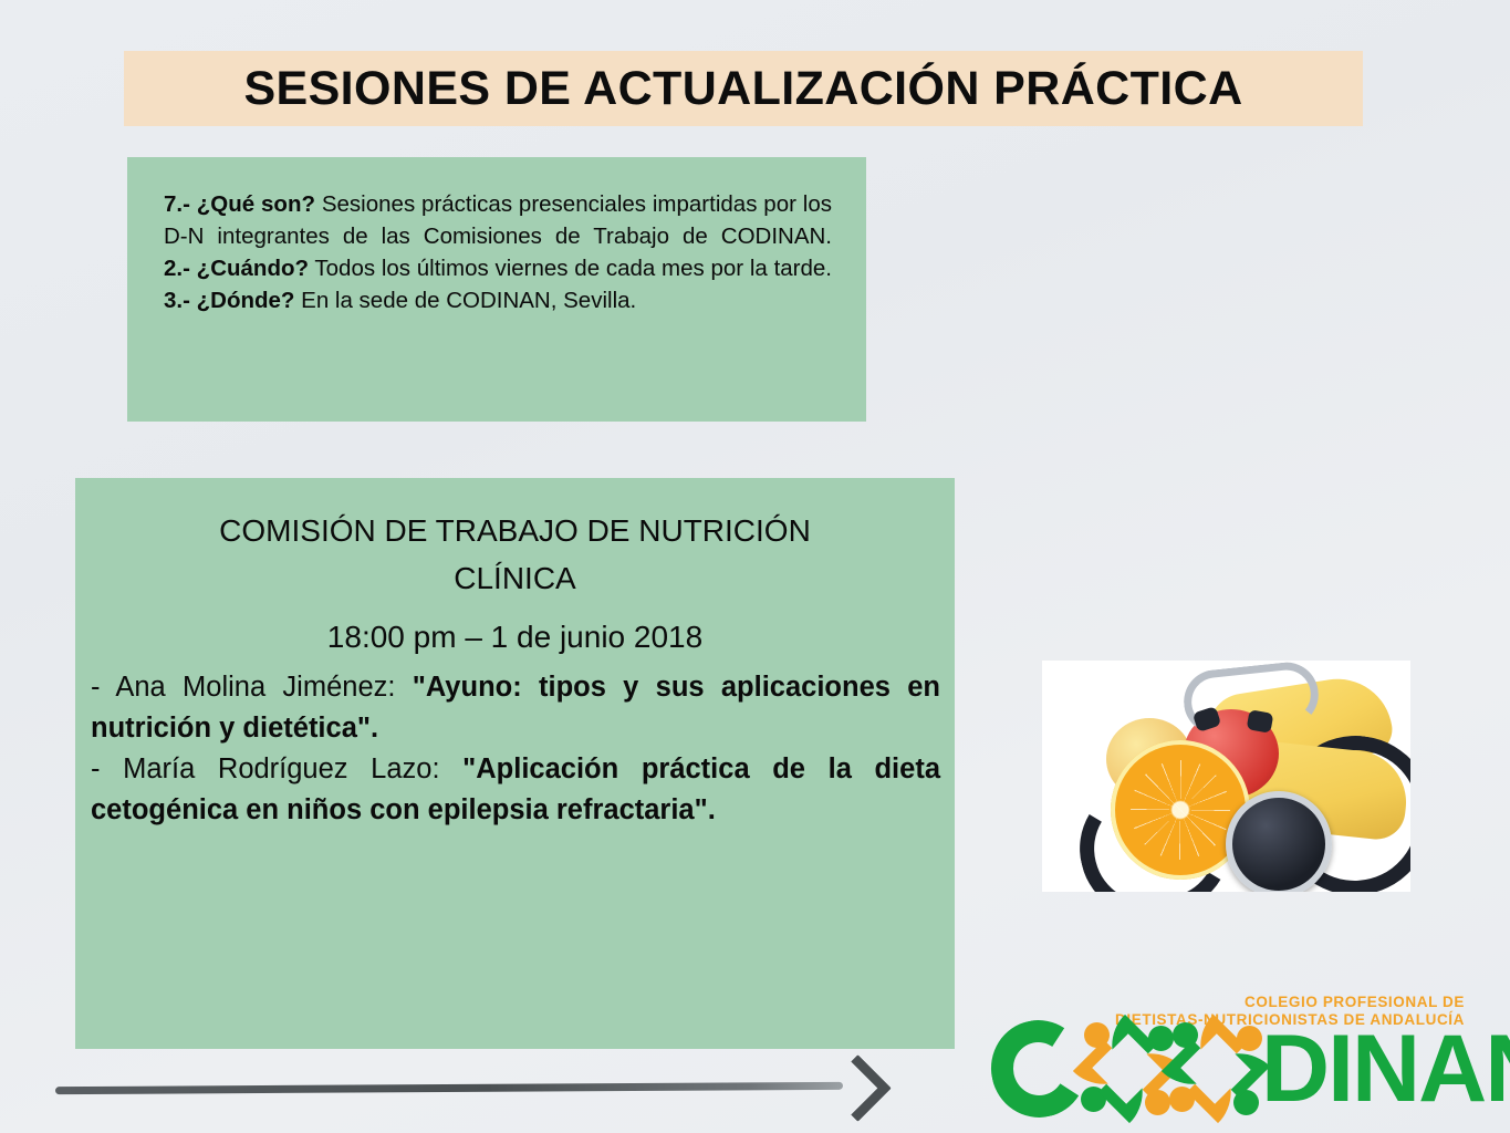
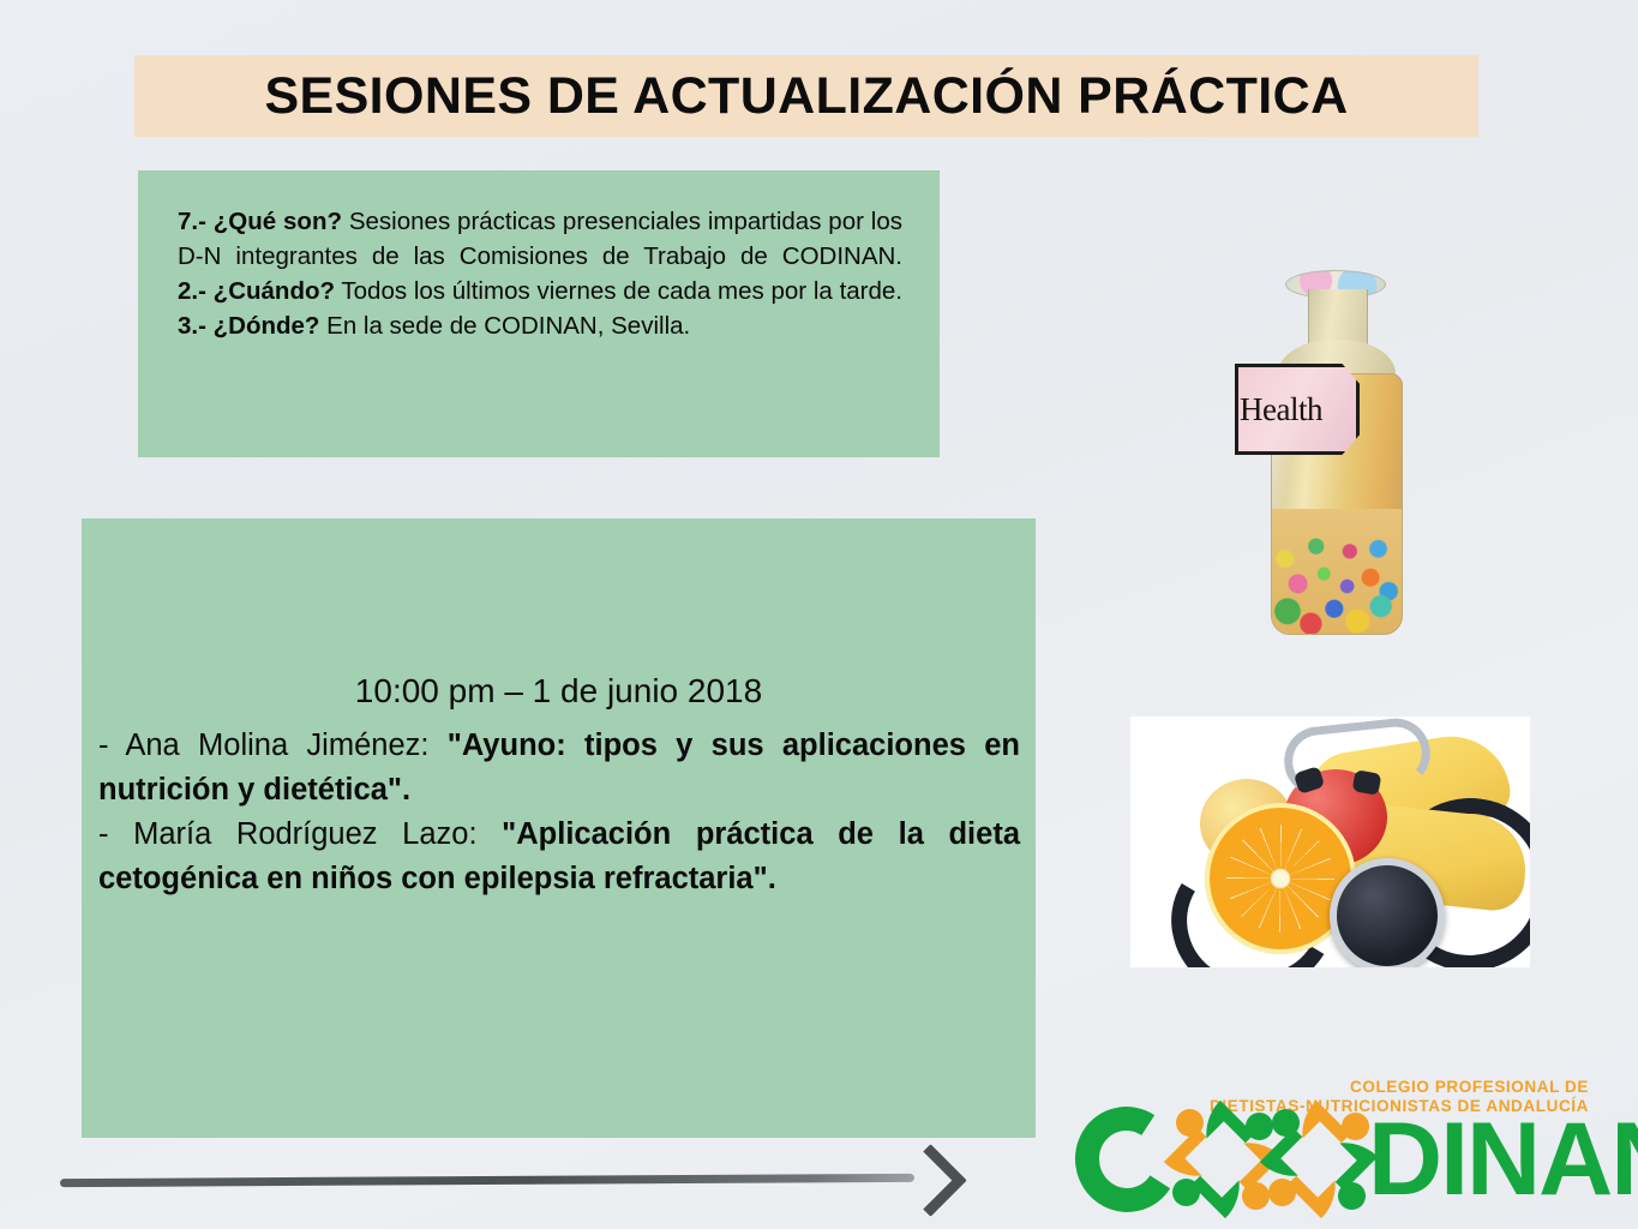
  SESIONES DE ACTUALIZACIÓN PRÁCTICA
  7.- ¿Qué son? Sesiones prácticas presenciales impartidas por los D-N integrantes de las Comisiones de Trabajo de CODINAN.
  2.- ¿Cuándo? Todos los últimos viernes de cada mes por la tarde.
  3.- ¿Dónde? En la sede de CODINAN, Sevilla.
- COMISIÓN DE TRABAJO DE NUTRICIÓN
- CLÍNICA
- 18:00 pm – 1 de junio 2018
+ 10:00 pm – 1 de junio 2018
  - Ana Molina Jiménez: "Ayuno: tipos y sus aplicaciones en nutrición y dietética".
  - María Rodríguez Lazo: "Aplicación práctica de la dieta cetogénica en niños con epilepsia refractaria".
+ Health
  COLEGIO PROFESIONAL DE
  ETISTAS-UTRICIONISTAS DE ANDALUCÍA
  DINA
